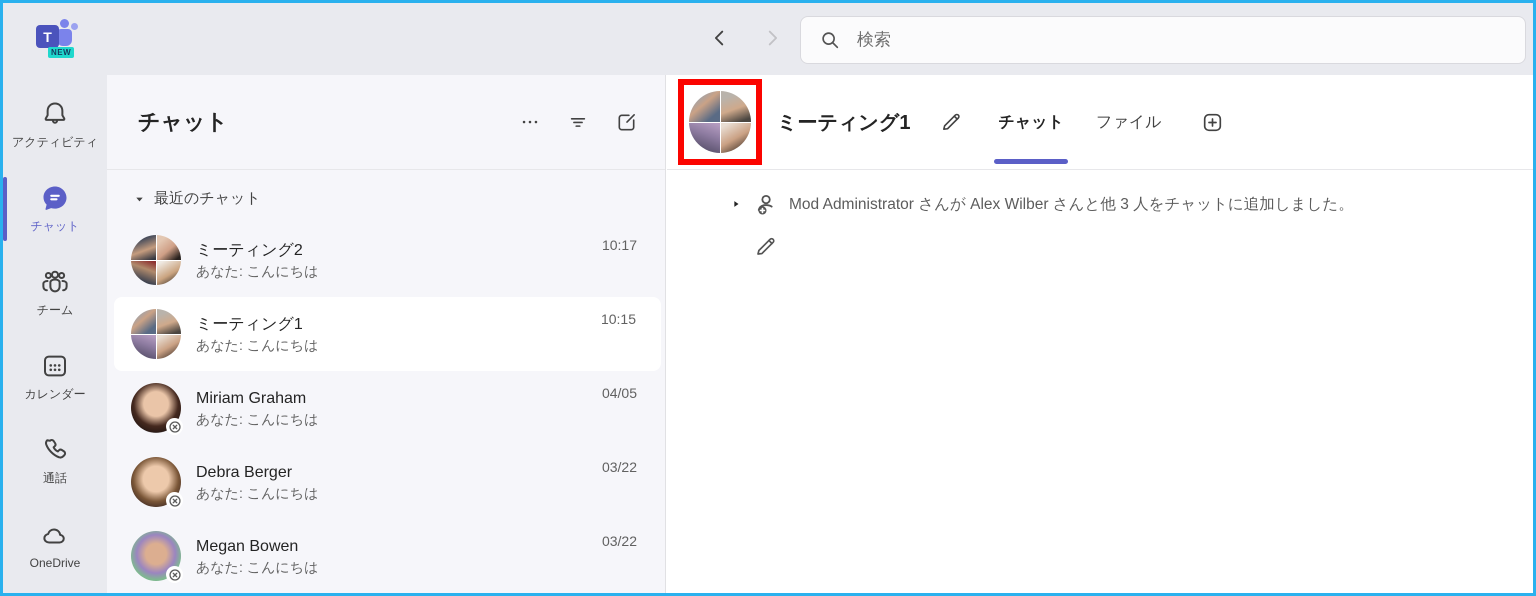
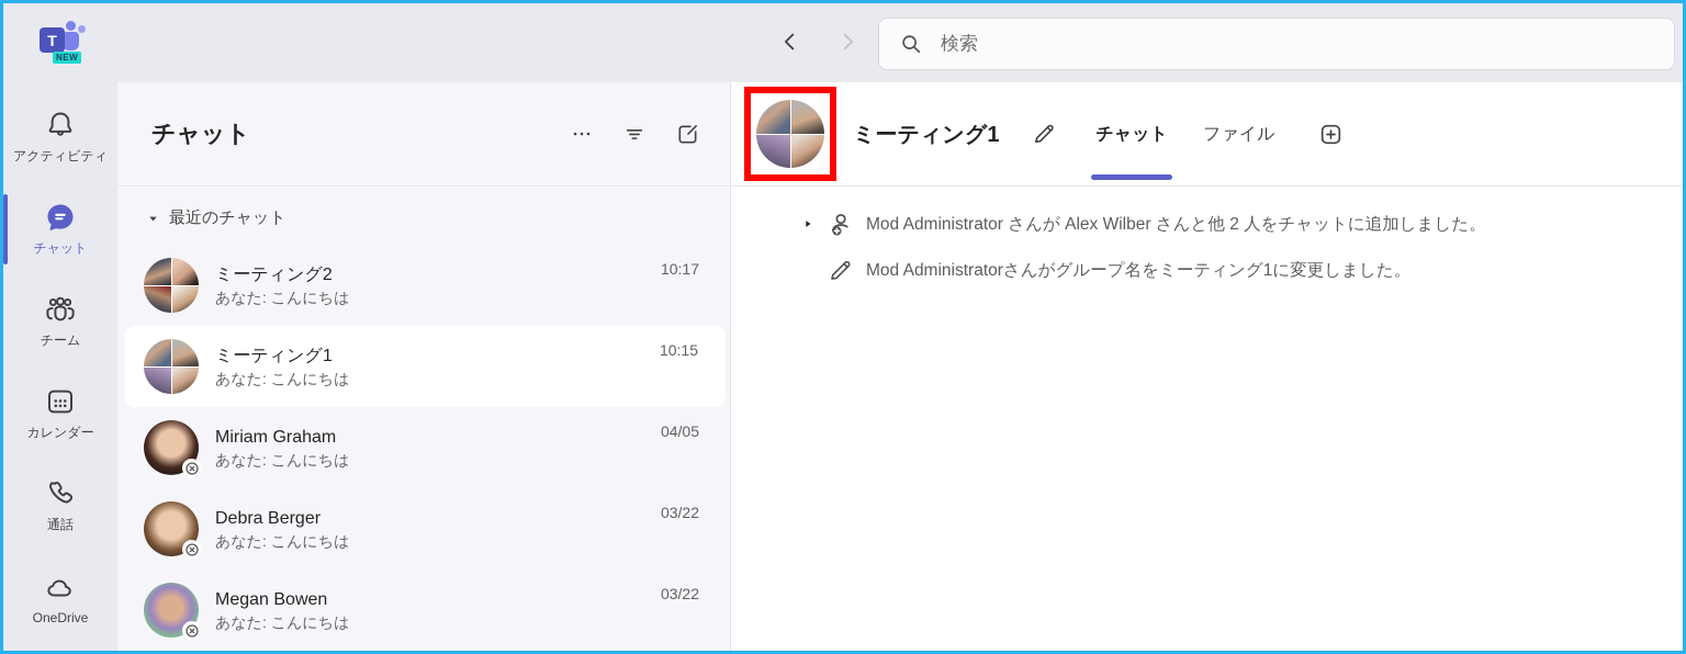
  T
  NEW
  検索
  アクティビティ
  チャット
  チーム
  カレンダー
  通話
  OneDrive
  チャット
  最近のチャット
  ミーティング2
  あなた: こんにちは
  10:17
  ミーティング1
  あなた: こんにちは
  10:15
  Miriam Graham
  あなた: こんにちは
  04/05
  Debra Berger
  あなた: こんにちは
  03/22
  Megan Bowen
  あなた: こんにちは
  03/22
  ミーティング1
  チャット
  ファイル
- Mod Administrator さんが Alex Wilber さんと他 3 人をチャットに追加しました。
+ Mod Administrator さんが Alex Wilber さんと他 2 人をチャットに追加しました。
+ Mod Administratorさんがグループ名をミーティング1に変更しました。
